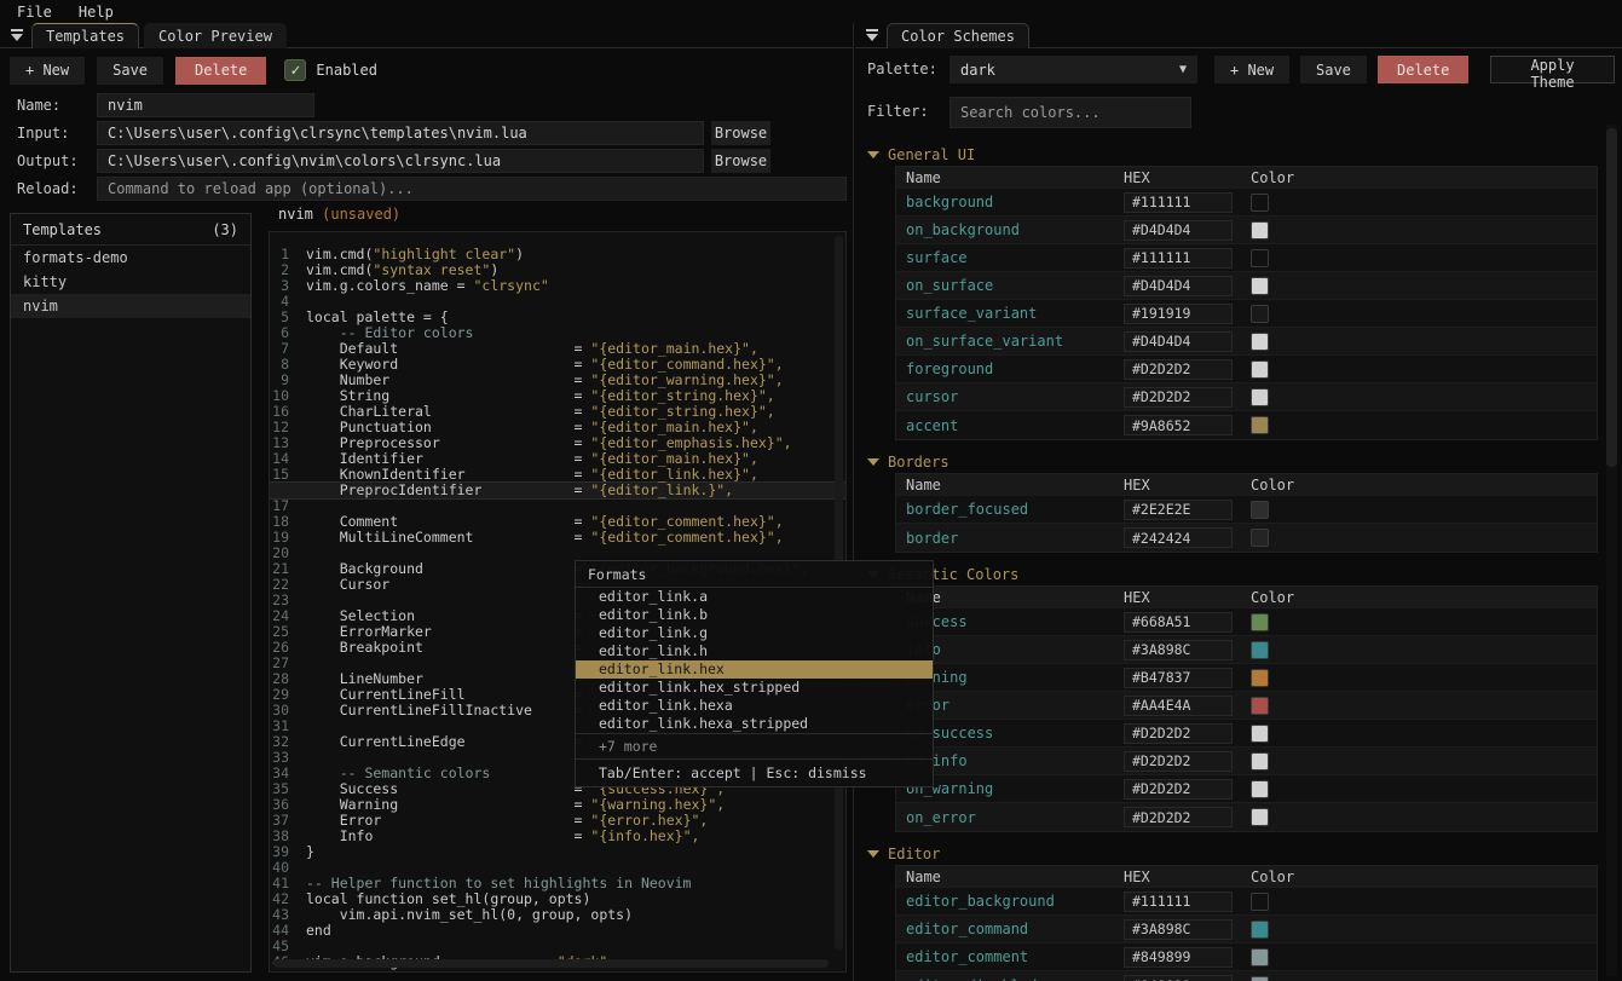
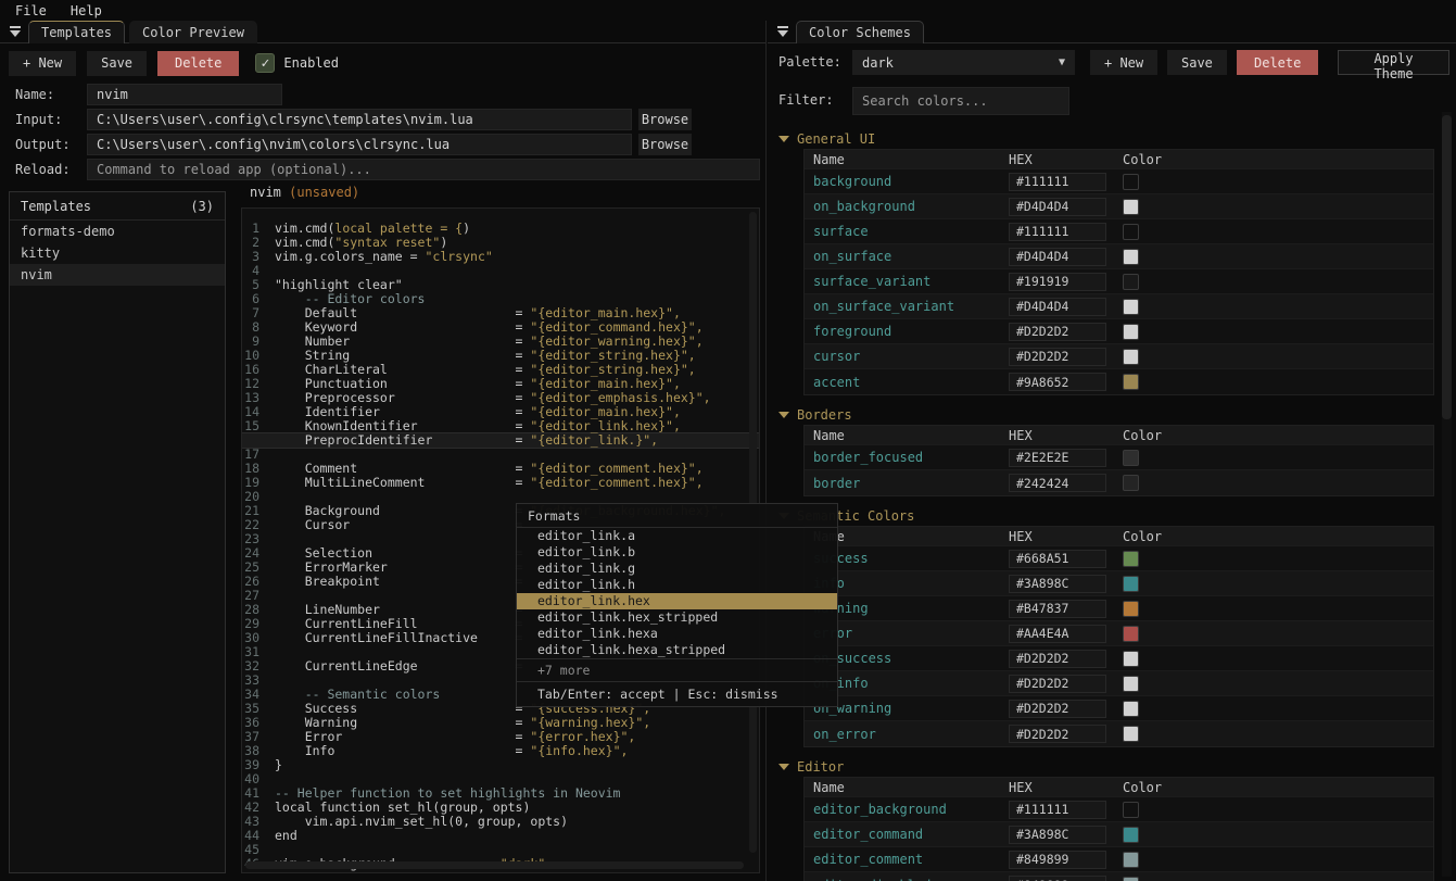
  File
  Help
  Templates
  Color Preview
  + New
  Save
  Delete
  ✓
  Enabled
  Name:
  nvim
  Input:
  C:\Users\user\.config\clrsync\templates\nvim.lua
  Browse
  Output:
  C:\Users\user\.config\nvim\colors\clrsync.lua
  Browse
  Reload:
  Command to reload app (optional)...
  Templates
  (3)
  formats-demo
  kitty
  nvim
  nvim (unsaved)
  1
- vim.cmd("highlight clear")
+ vim.cmd(local palette = {)
  2
  vim.cmd("syntax reset")
  3
  vim.g.colors_name = "clrsync"
  4
  5
- local palette = {
+ "highlight clear"
  6
  -- Editor colors
  7
  Default = "{editor_main.hex}",
  8
  Keyword = "{editor_command.hex}",
  9
  Number = "{editor_warning.hex}",
  10
  String = "{editor_string.hex}",
  16
  CharLiteral = "{editor_string.hex}",
  12
  Punctuation = "{editor_main.hex}",
  13
  Preprocessor = "{editor_emphasis.hex}",
  14
  Identifier = "{editor_main.hex}",
  15
  KnownIdentifier = "{editor_link.hex}",
  PreprocIdentifier = "{editor_link.}",
  17
  18
  Comment = "{editor_comment.hex}",
  19
  MultiLineComment = "{editor_comment.hex}",
  20
  21
  22
  Cursor
  23
  24
  Selection
  25
  ErrorMarker
  26
  Breakpoint
  27
  28
  LineNumber
  29
  CurrentLineFill
  30
  CurrentLineFillInactive
  31
  32
  CurrentLineEdge
  33
  34
  -- Semantic colors
  35
  Success = "{success.hex}",
  36
  Warning = "{warning.hex}",
  37
  Error = "{error.hex}",
  38
  Info = "{info.hex}",
  39
  }
  40
  41
  -- Helper function to set highlights in Neovim
  42
  local function set_hl(group, opts)
  43
  vim.api.nvim_set_hl(0, group, opts)
  44
  end
  45
  Color Schemes
  Palette:
  dark
  ▼
  + New
  Save
  Delete
  Apply Theme
  Filter:
  Search colors...
  General UI
  Name
  HEX
  Color
  background
  #111111
  on_background
  #D4D4D4
  surface
  #111111
  on_surface
  #D4D4D4
  surface_variant
  #191919
  on_surface_variant
  #D4D4D4
  foreground
  #D2D2D2
  cursor
  #D2D2D2
  accent
  #9A8652
  Borders
  Name
  HEX
  Color
  border_focused
  #2E2E2E
  border
  #242424
  HEX
  Color
  #668A51
  #3A898C
  #B47837
  #AA4E4A
  success
  #D2D2D2
  #D2D2D2
  on_warning
  #D2D2D2
  on_error
  #D2D2D2
  Editor
  Name
  HEX
  Color
  editor_background
  #111111
  editor_command
  #3A898C
  editor_comment
  #849899
  Formats
  editor_link.a
  editor_link.b
  editor_link.g
  editor_link.h
  editor_link.hex
  editor_link.hex_stripped
  editor_link.hexa
  editor_link.hexa_stripped
  +7 more
  Tab/Enter: accept | Esc: dismiss
